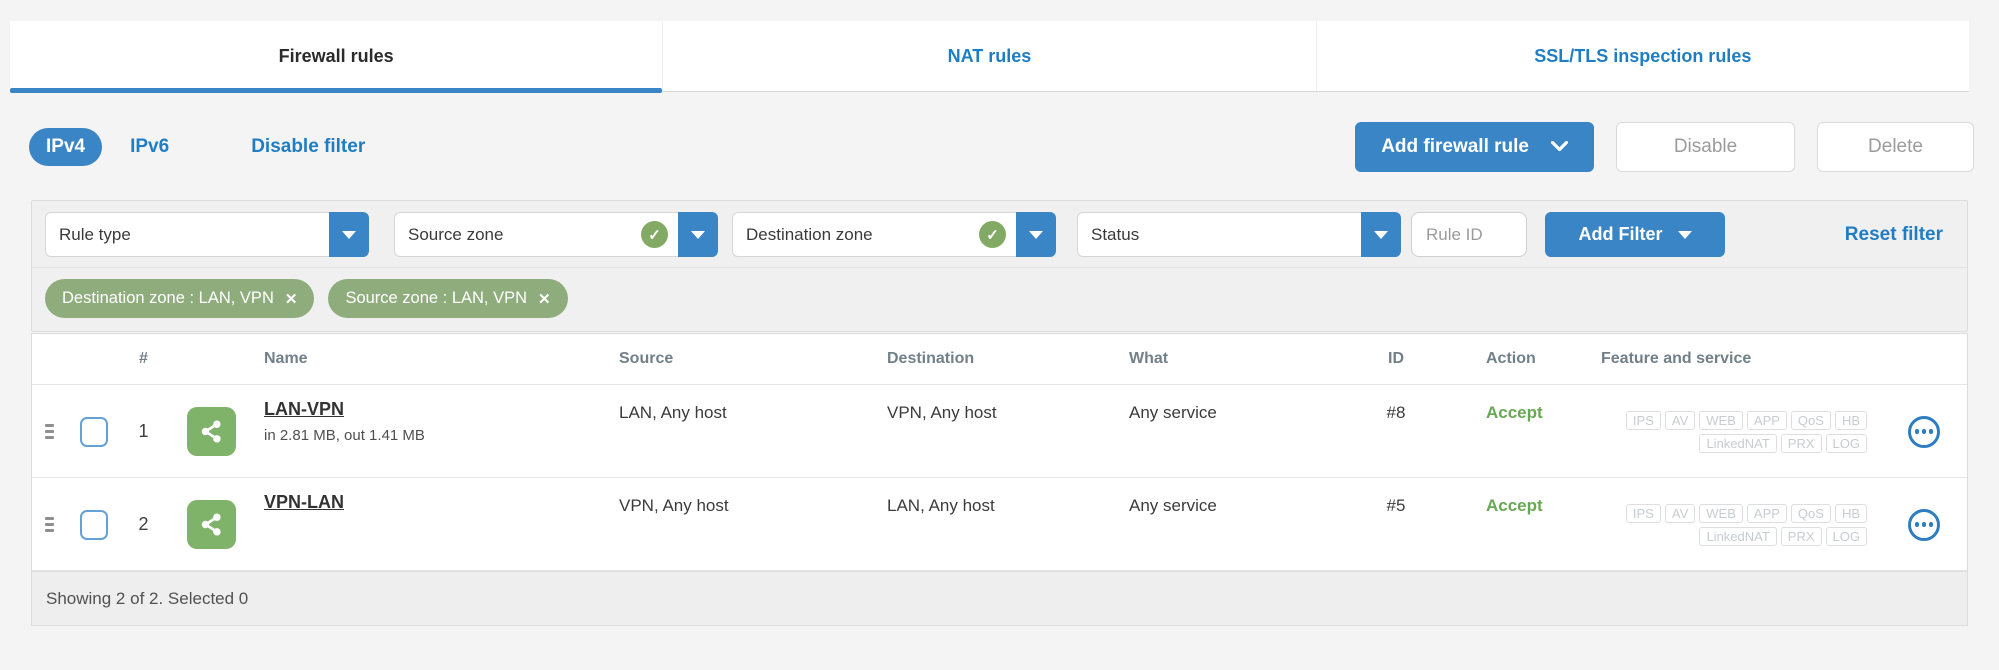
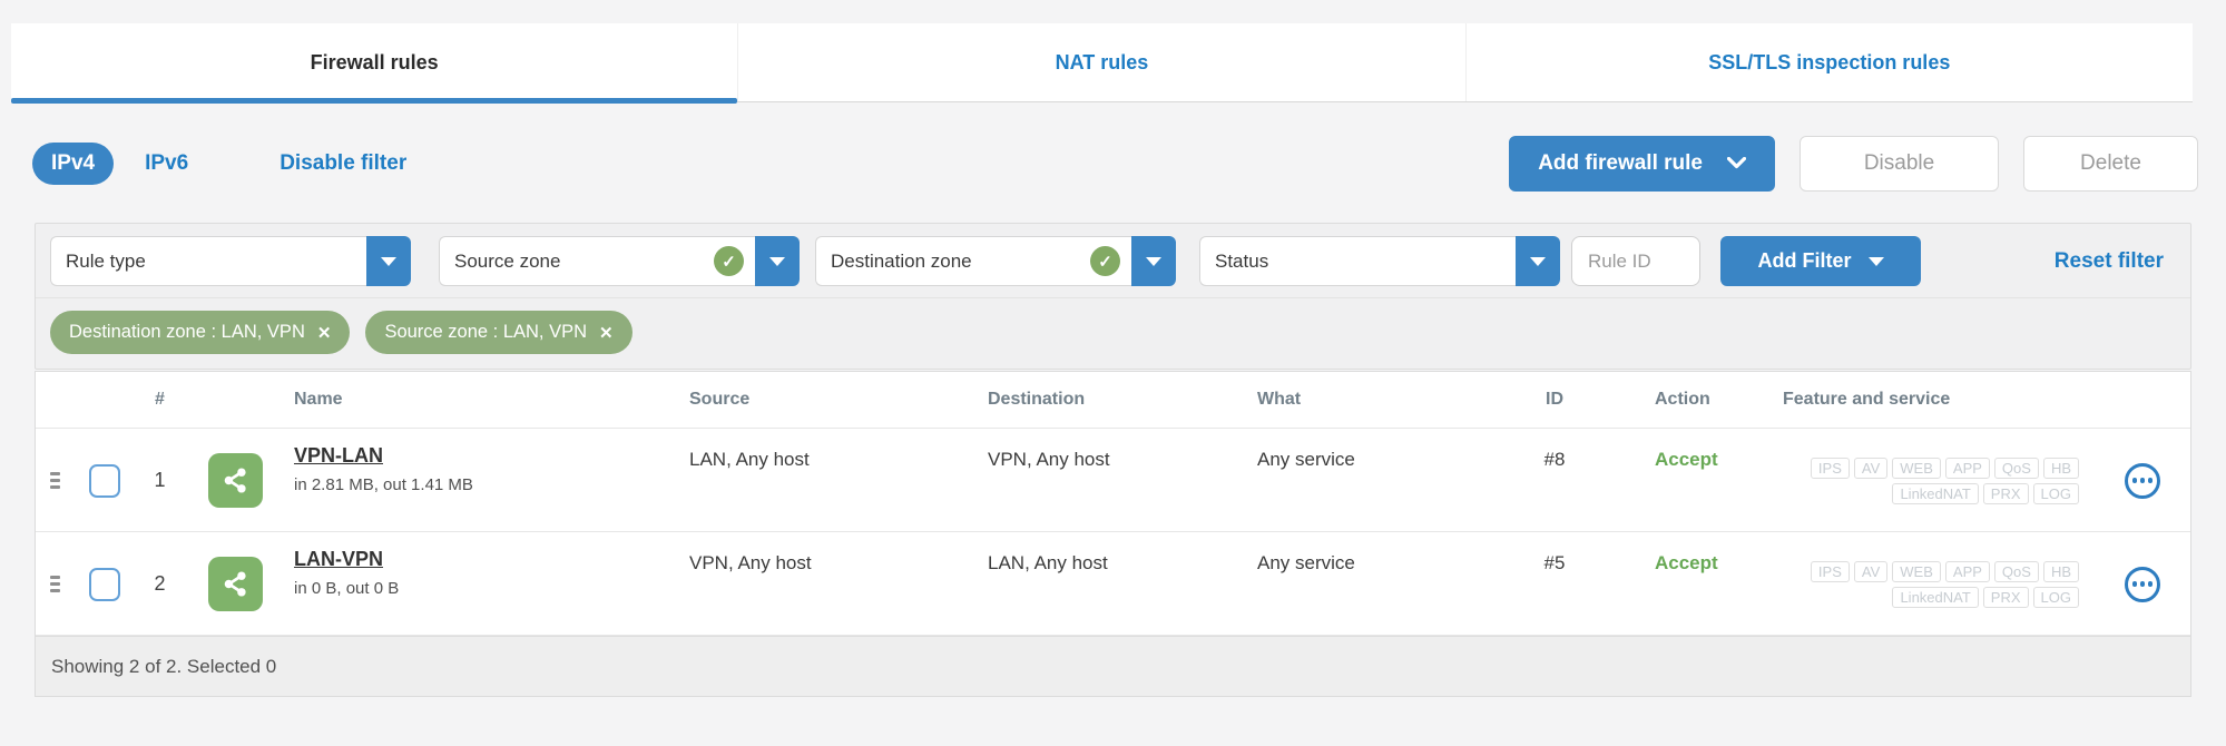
  Firewall rules
  NAT rules
  SSL/TLS inspection rules
  IPv4
  IPv6
  Disable filter
  Add firewall rule
  Disable
  Delete
  Rule type
  Source zone
  ✓
  Destination zone
  ✓
  Status
  Rule ID
  Add Filter
  Reset filter
  Destination zone : LAN, VPN
  ✕
  Source zone : LAN, VPN
  ✕
  #
  Name
  Source
  Destination
  What
  ID
  Action
  Feature and service
  1
- LAN-VPN
+ VPN-LAN
  in 2.81 MB, out 1.41 MB
  LAN, Any host
  VPN, Any host
  Any service
  #8
  Accept
  IPS
  AV
  WEB
  APP
  QoS
  HB
  LinkedNAT
  PRX
  LOG
  2
- VPN-LAN
+ LAN-VPN
+ in 0 B, out 0 B
  VPN, Any host
  LAN, Any host
  Any service
  #5
  Accept
  IPS
  AV
  WEB
  APP
  QoS
  HB
  LinkedNAT
  PRX
  LOG
  Showing 2 of 2. Selected 0
